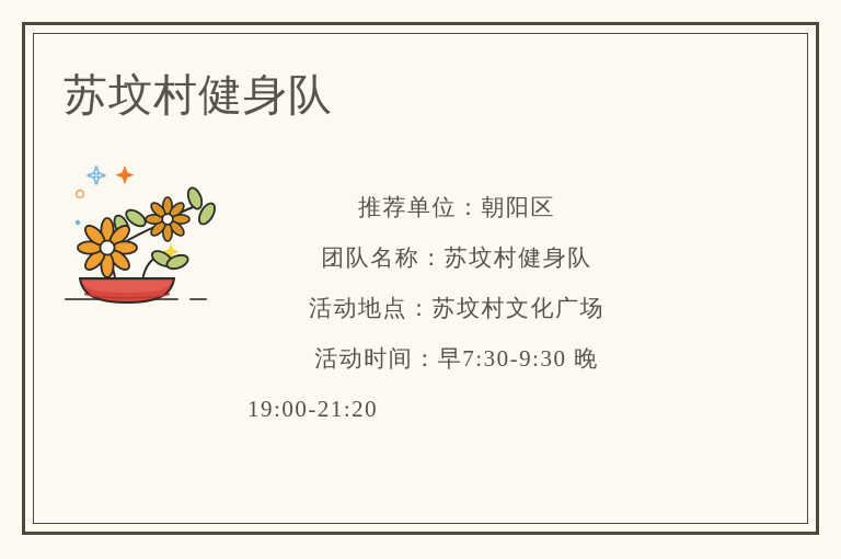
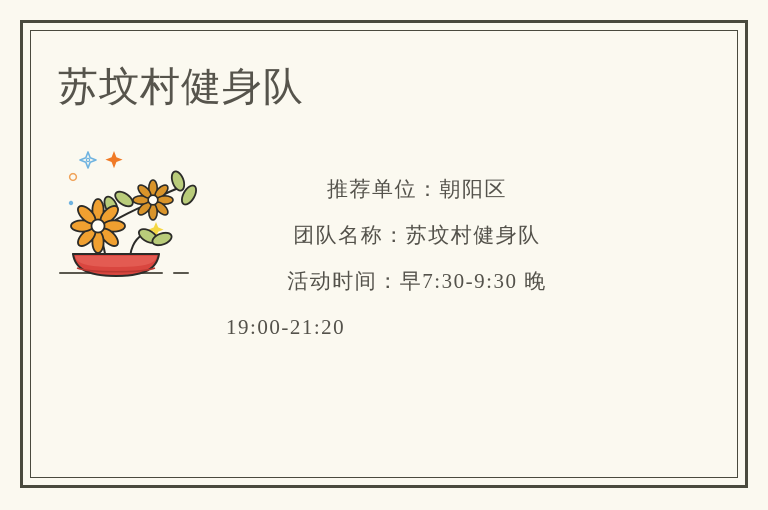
  苏坟村健身队
  推荐单位：朝阳区
  团队名称：苏坟村健身队
- 活动地点：苏坟村文化广场
  活动时间：早7:30-9:30 晚
  19:00-21:20
